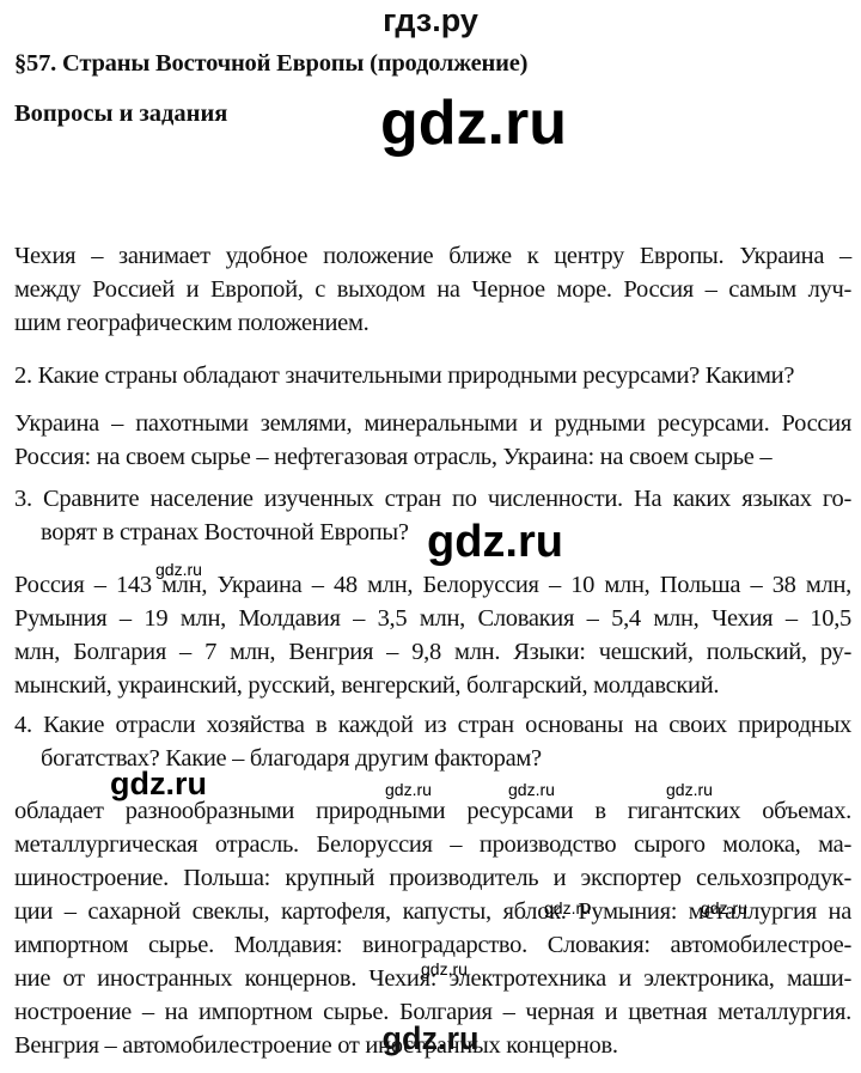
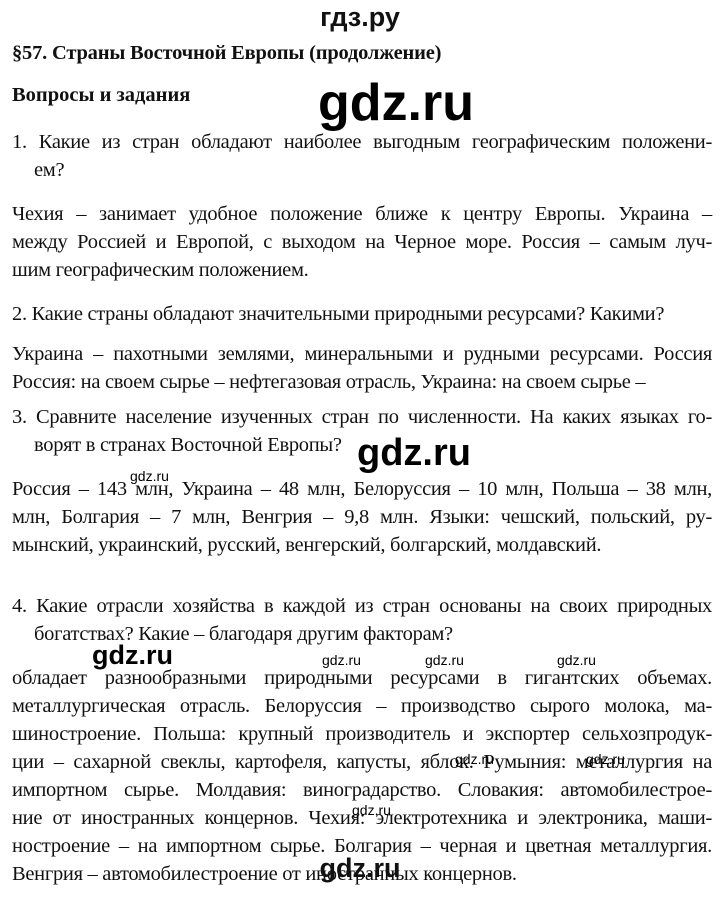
  гдз.ру
  §57. Страны Восточной Европы (продолжение)
  Вопросы и задания
+ 1. Какие из стран обладают наиболее выгодным географическим положени-
+ ем?
  Чехия – занимает удобное положение ближе к центру Европы. Украина –
  между Россией и Европой, с выходом на Черное море. Россия – самым луч-
  шим географическим положением.
  2. Какие страны обладают значительными природными ресурсами? Какими?
  Украина – пахотными землями, минеральными и рудными ресурсами. Россия
  Россия: на своем сырье – нефтегазовая отрасль, Украина: на своем сырье –
  3. Сравните население изученных стран по численности. На каких языках го-
  ворят в странах Восточной Европы?
  Россия – 143 млн, Украина – 48 млн, Белоруссия – 10 млн, Польша – 38 млн,
- Румыния – 19 млн, Молдавия – 3,5 млн, Словакия – 5,4 млн, Чехия – 10,5
  млн, Болгария – 7 млн, Венгрия – 9,8 млн. Языки: чешский, польский, ру-
  мынский, украинский, русский, венгерский, болгарский, молдавский.
  4. Какие отрасли хозяйства в каждой из стран основаны на своих природных
  богатствах? Какие – благодаря другим факторам?
  обладает разнообразными природными ресурсами в гигантских объемах.
  металлургическая отрасль. Белоруссия – производство сырого молока, ма-
  шиностроение. Польша: крупный производитель и экспортер сельхозпродук-
  ции – сахарной свеклы, картофеля, капусты, яблок. Румыния: металлургия на
  импортном сырье. Молдавия: виноградарство. Словакия: автомобилестрое-
  ние от иностранных концернов. Чехия: электротехника и электроника, маши-
  ностроение – на импортном сырье. Болгария – черная и цветная металлургия.
  Венгрия – автомобилестроение от иностранных концернов.
  gdz.ru
  gdz.ru
  gdz.ru
  gdz.ru
  gdz.ru
  gdz.ru
  gdz.ru
  gdz.ru
  gdz.ru
  gdz.ru
  gdz.ru
